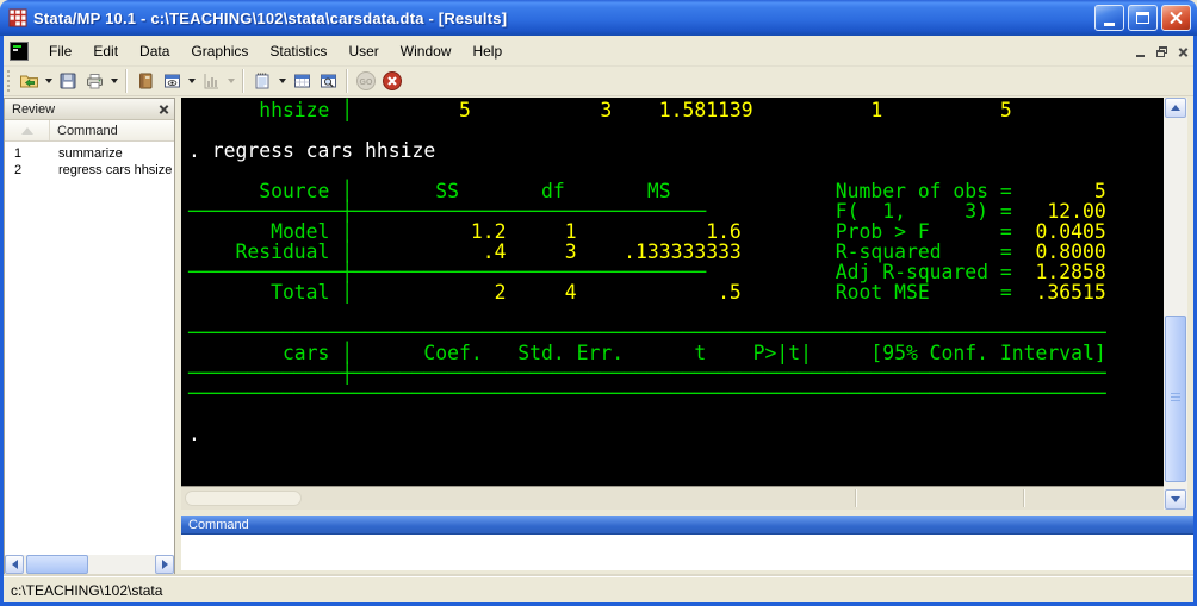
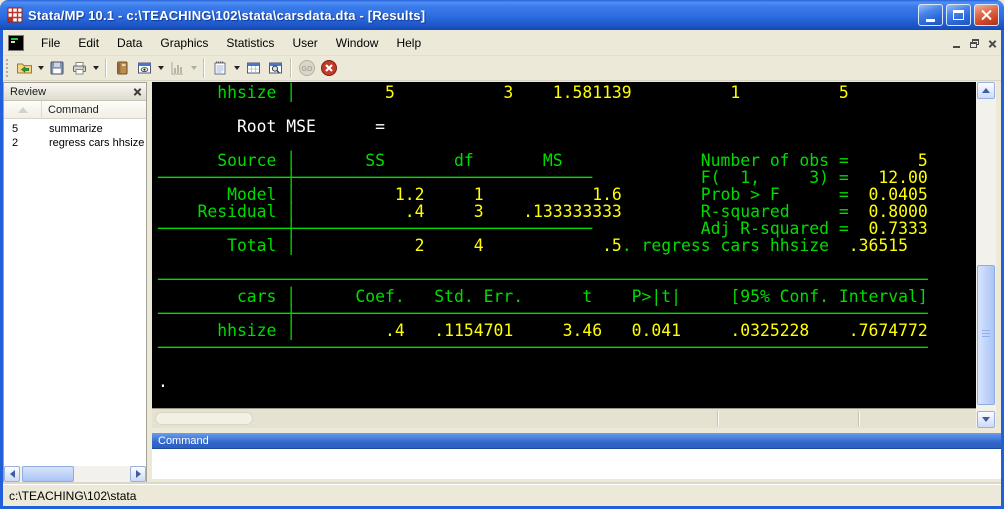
  Stata/MP 10.1 - c:\TEACHING\102\stata\carsdata.dta - [Results]
  File
  Edit
  Data
  Graphics
  Statistics
  User
  Window
  Help
  Review
  Command
- 1
+ 5
  summarize
  2
  regress cars hhsize
  hhsize │ 5 3 1.581139 1 5
- . regress cars hhsize
+ Root MSE =
  Source │ SS df MS Number of obs = 5
  ─────────────┼────────────────────────────── F( 1, 3) = 12.00
  Model │ 1.2 1 1.6 Prob > F = 0.0405
  Residual │ .4 3 .133333333 R-squared = 0.8000
- ─────────────┼────────────────────────────── Adj R-squared = 1.2858
+ ─────────────┼────────────────────────────── Adj R-squared = 0.7333
- Total │ 2 4 .5 Root MSE = .36515
+ Total │ 2 4 .5. regress cars hhsize .36515
  ──────────────────────────────────────────────────────────────────────────────
  cars │ Coef. Std. Err. t P>|t| [95% Conf. Interval]
  ─────────────┼────────────────────────────────────────────────────────────────
+ hhsize │ .4 .1154701 3.46 0.041 .0325228 .7674772
  ──────────────────────────────────────────────────────────────────────────────
  .
  Command
  c:\TEACHING\102\stata
